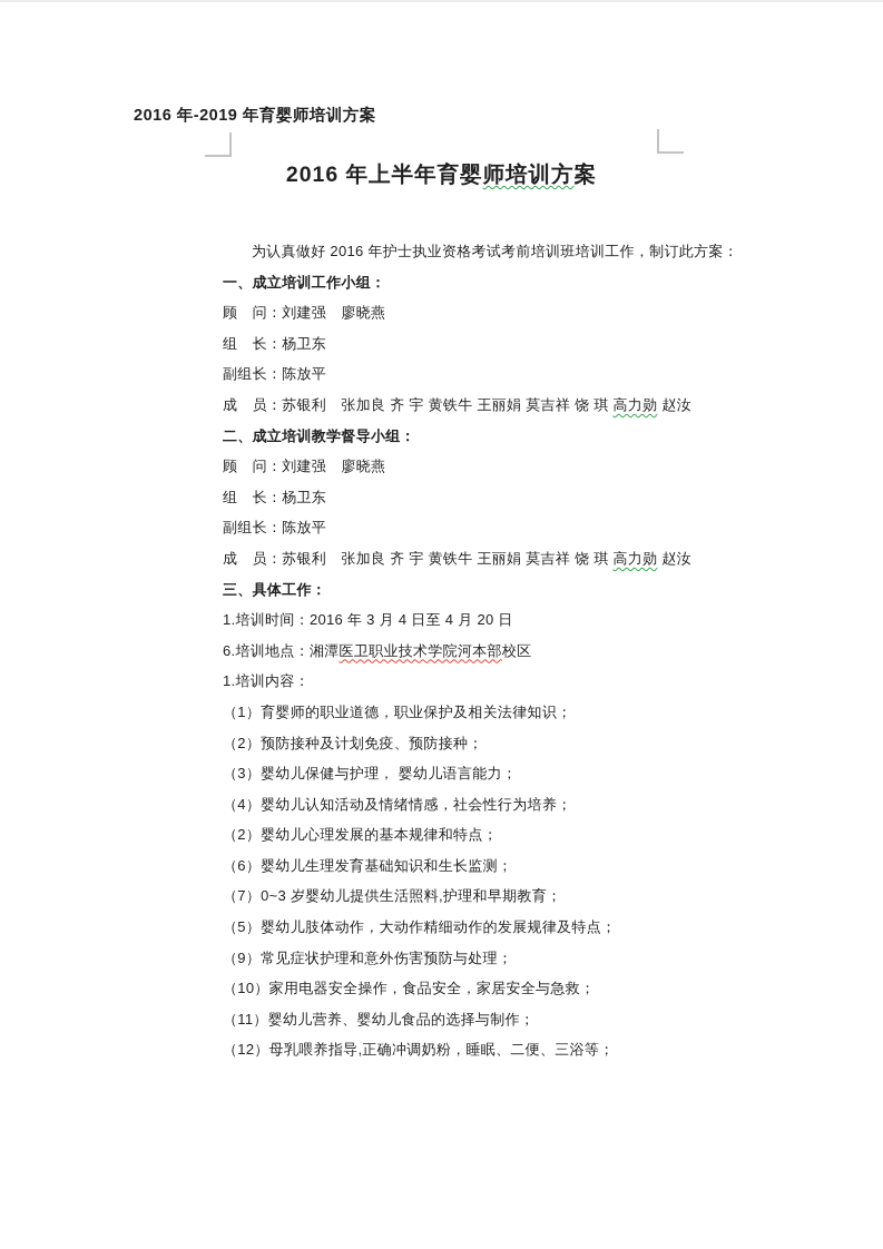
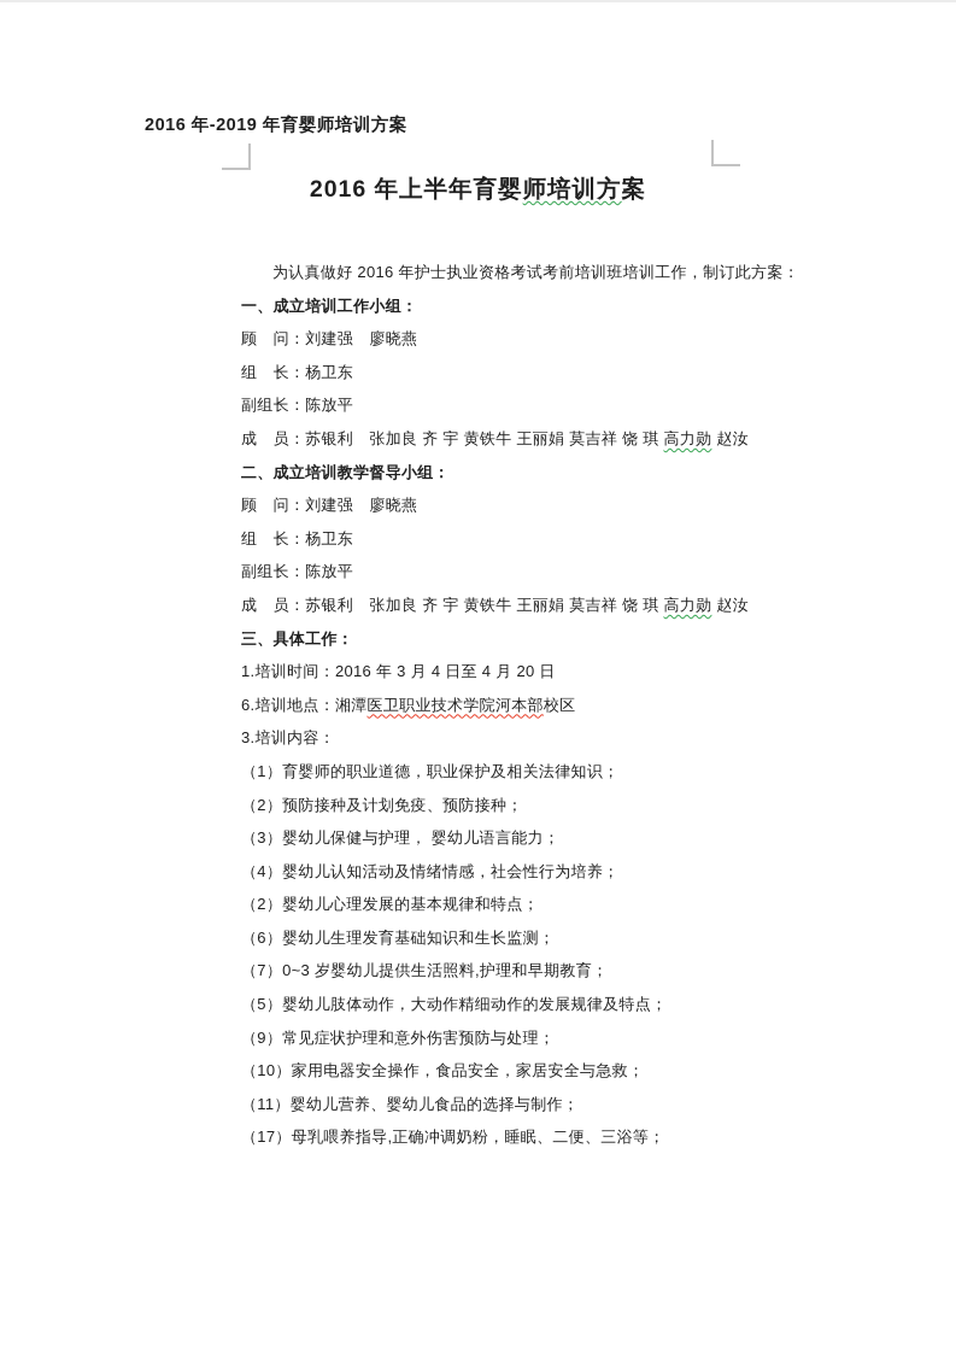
  2016 年-2019 年育婴师培训方案
  2016 年上半年育婴师培训方案
  为认真做好 2016 年护士执业资格考试考前培训班培训工作，制订此方案：
  一、成立培训工作小组：
  顾 问：刘建强 廖晓燕
  组 长：杨卫东
  副组长：陈放平
  成 员：苏银利 张加良 齐 宇 黄铁牛 王丽娟 莫吉祥 饶 琪 高力勋 赵汝
  二、成立培训教学督导小组：
  顾 问：刘建强 廖晓燕
  组 长：杨卫东
  副组长：陈放平
  成 员：苏银利 张加良 齐 宇 黄铁牛 王丽娟 莫吉祥 饶 琪 高力勋 赵汝
  三、具体工作：
  1.培训时间：2016 年 3 月 4 日至 4 月 20 日
  6.培训地点：湘潭医卫职业技术学院河本部校区
- 1.培训内容：
+ 3.培训内容：
  （1）育婴师的职业道德，职业保护及相关法律知识；
  （2）预防接种及计划免疫、预防接种；
  （3）婴幼儿保健与护理， 婴幼儿语言能力；
  （4）婴幼儿认知活动及情绪情感，社会性行为培养；
  （2）婴幼儿心理发展的基本规律和特点；
  （6）婴幼儿生理发育基础知识和生长监测；
  （7）0~3 岁婴幼儿提供生活照料,护理和早期教育；
  （5）婴幼儿肢体动作，大动作精细动作的发展规律及特点；
  （9）常见症状护理和意外伤害预防与处理；
  （10）家用电器安全操作，食品安全，家居安全与急救；
  （11）婴幼儿营养、婴幼儿食品的选择与制作；
- （12）母乳喂养指导,正确冲调奶粉，睡眠、二便、三浴等；
+ （17）母乳喂养指导,正确冲调奶粉，睡眠、二便、三浴等；
